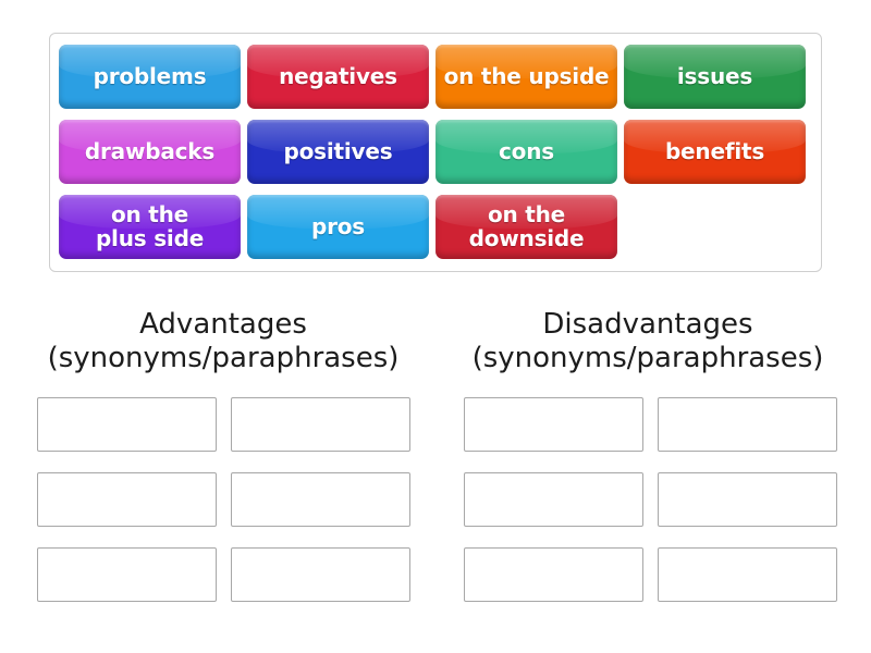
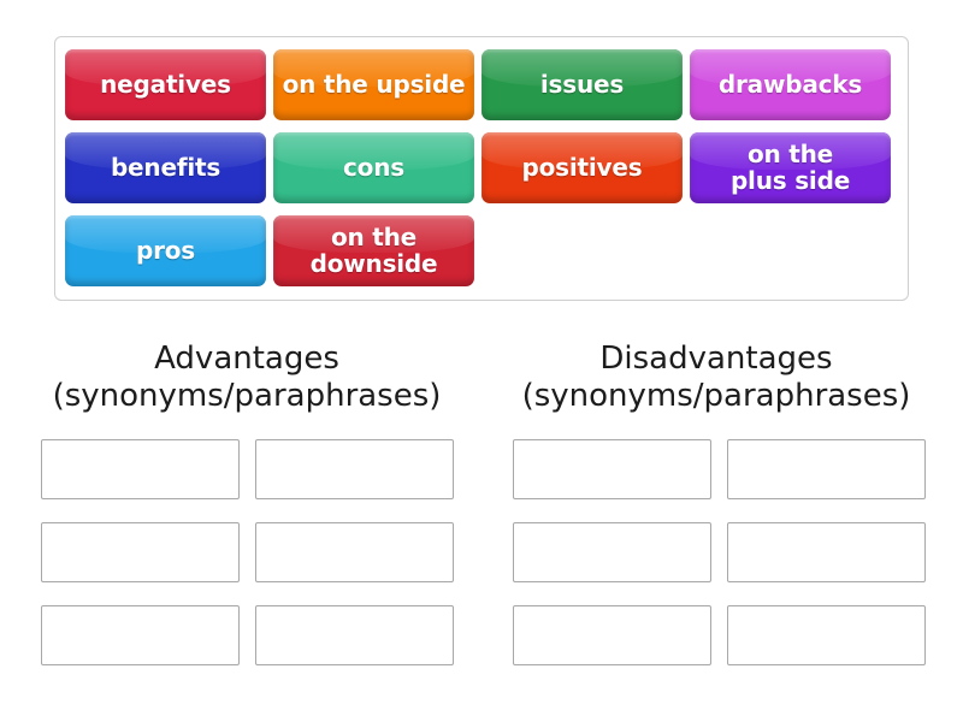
- problems
  negatives
  on the upside
  issues
  drawbacks
- positives
+ benefits
  cons
- benefits
+ positives
  on the
  plus side
  pros
  on the
  downside
  Advantages
  (synonyms/paraphrases)
  Disadvantages
  (synonyms/paraphrases)
